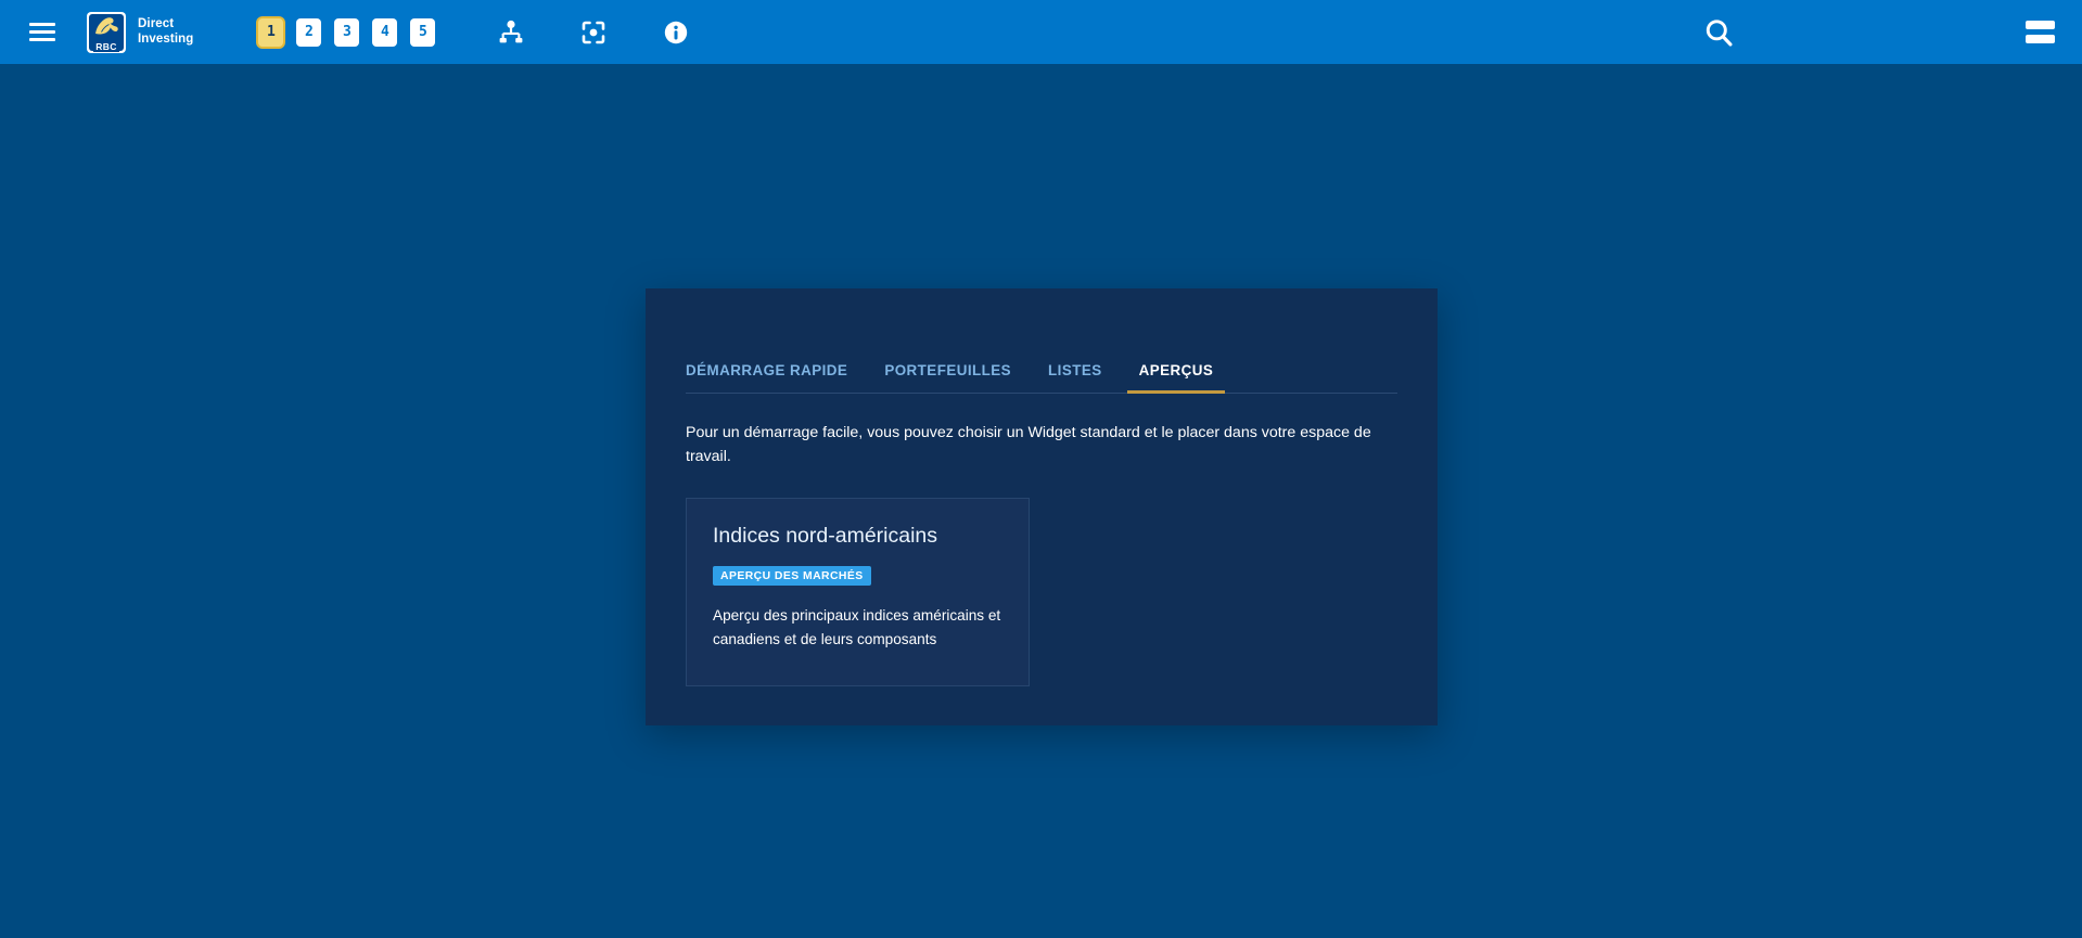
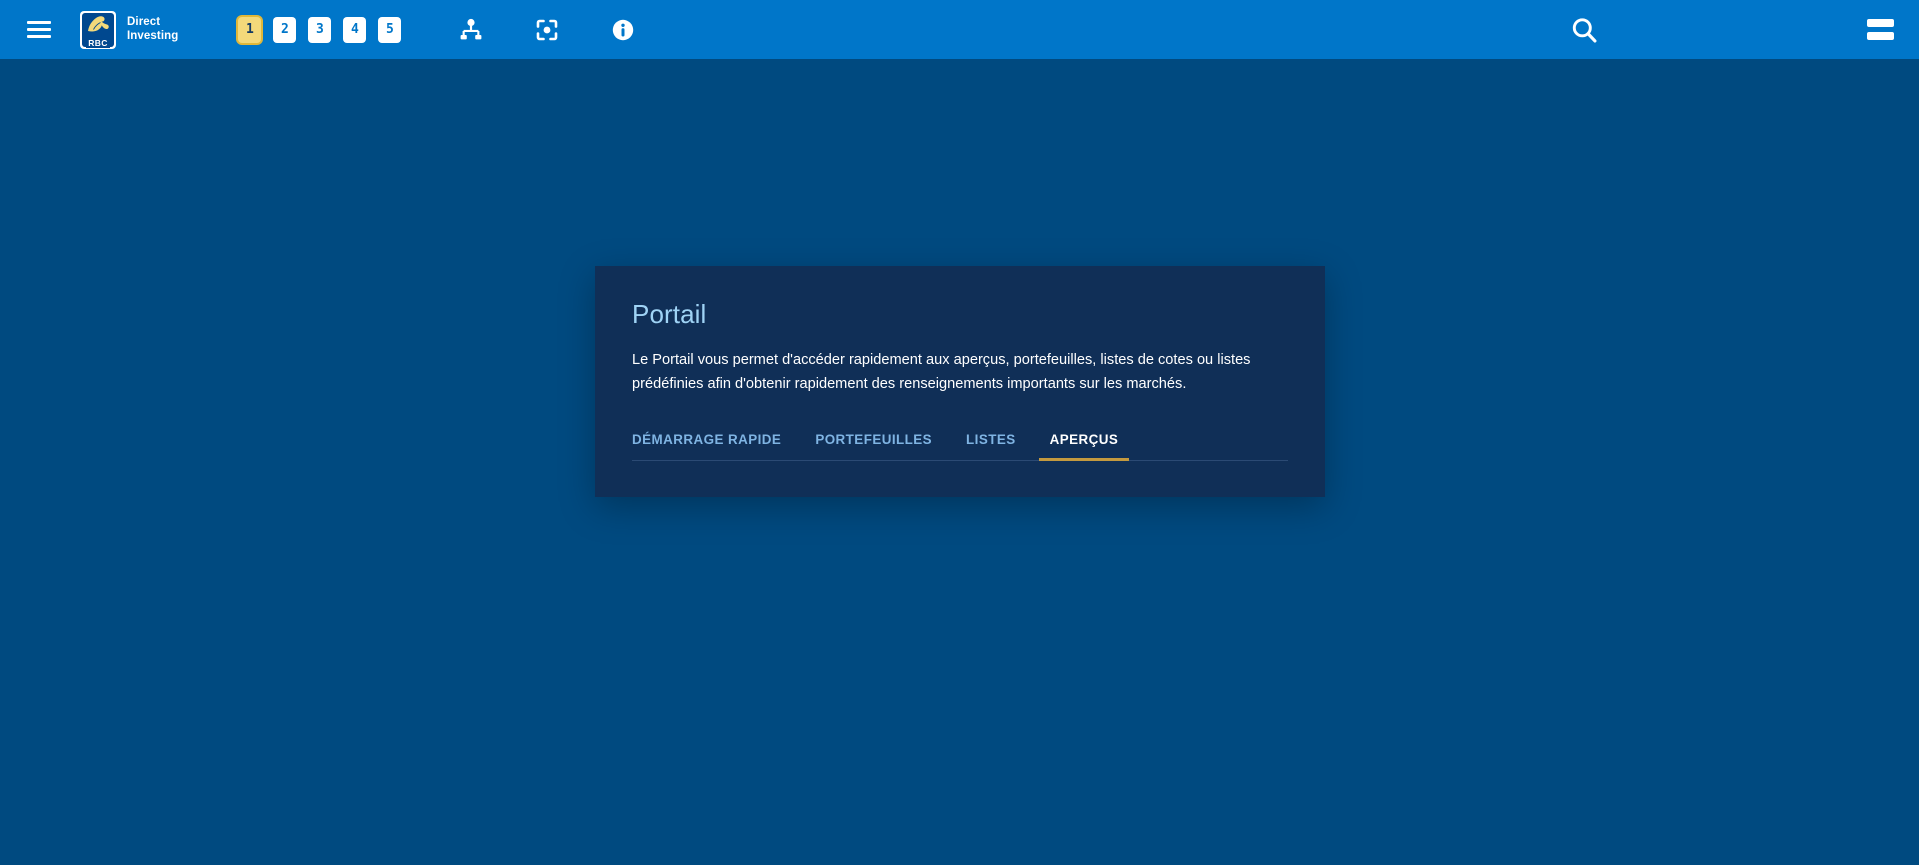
  RBC
  Direct
  Investing
  1
  2
  3
  4
  5
+ Portail
+ Le Portail vous permet d'accéder rapidement aux aperçus, portefeuilles, listes de cotes ou listes prédéfinies afin d'obtenir rapidement des renseignements importants sur les marchés.
  DÉMARRAGE RAPIDE
  PORTEFEUILLES
  LISTES
  APERÇUS
- Pour un démarrage facile, vous pouvez choisir un Widget standard et le placer dans votre espace de travail.
- Indices nord-américains
- APERÇU DES MARCHÉS
- Aperçu des principaux indices américains et canadiens et de leurs composants
